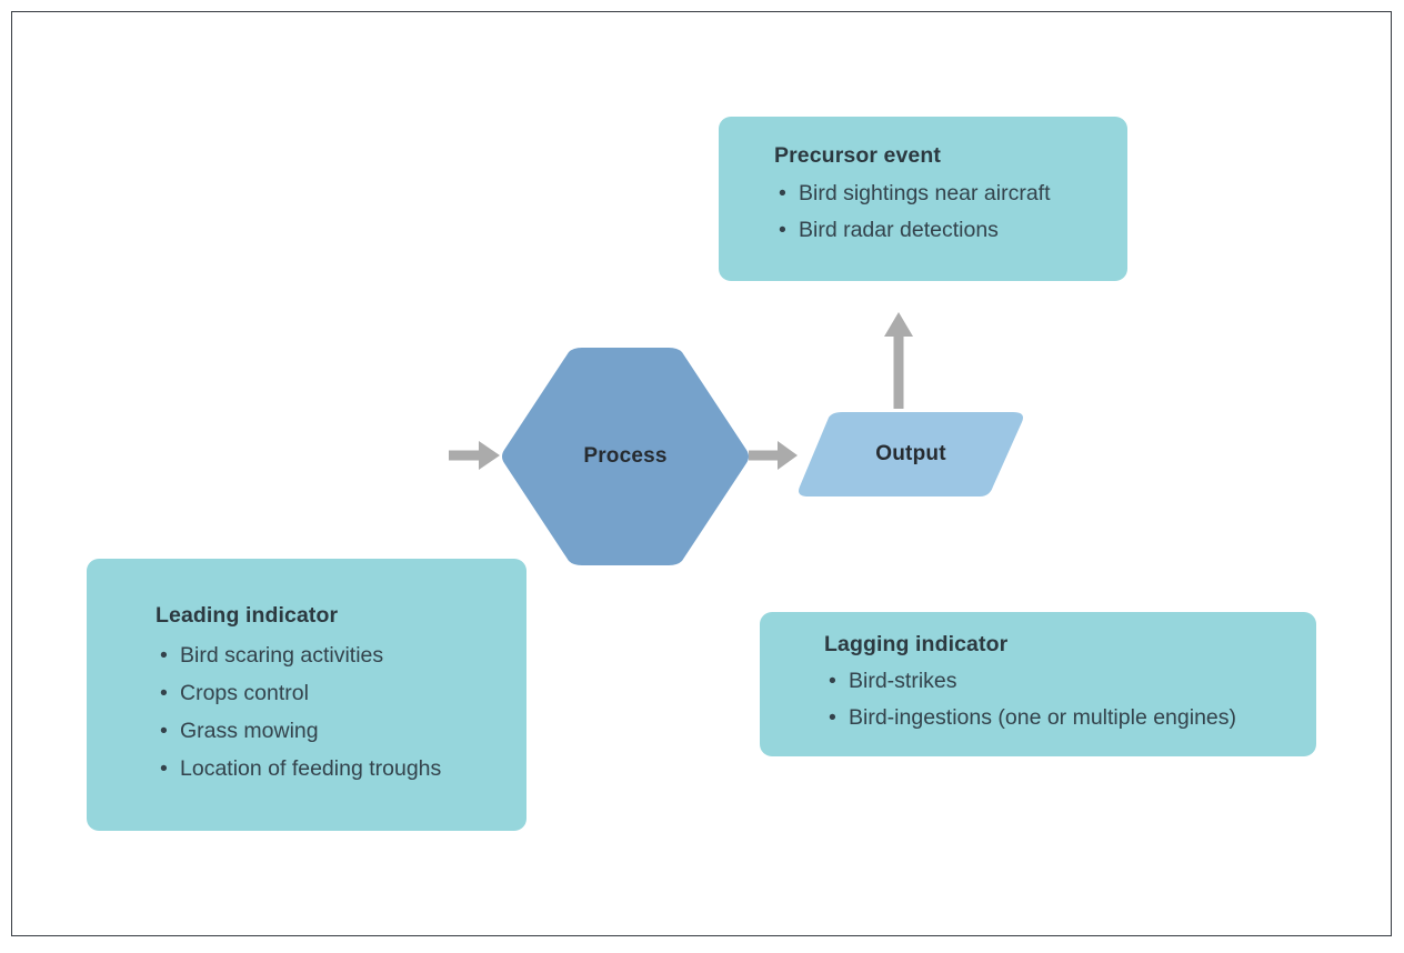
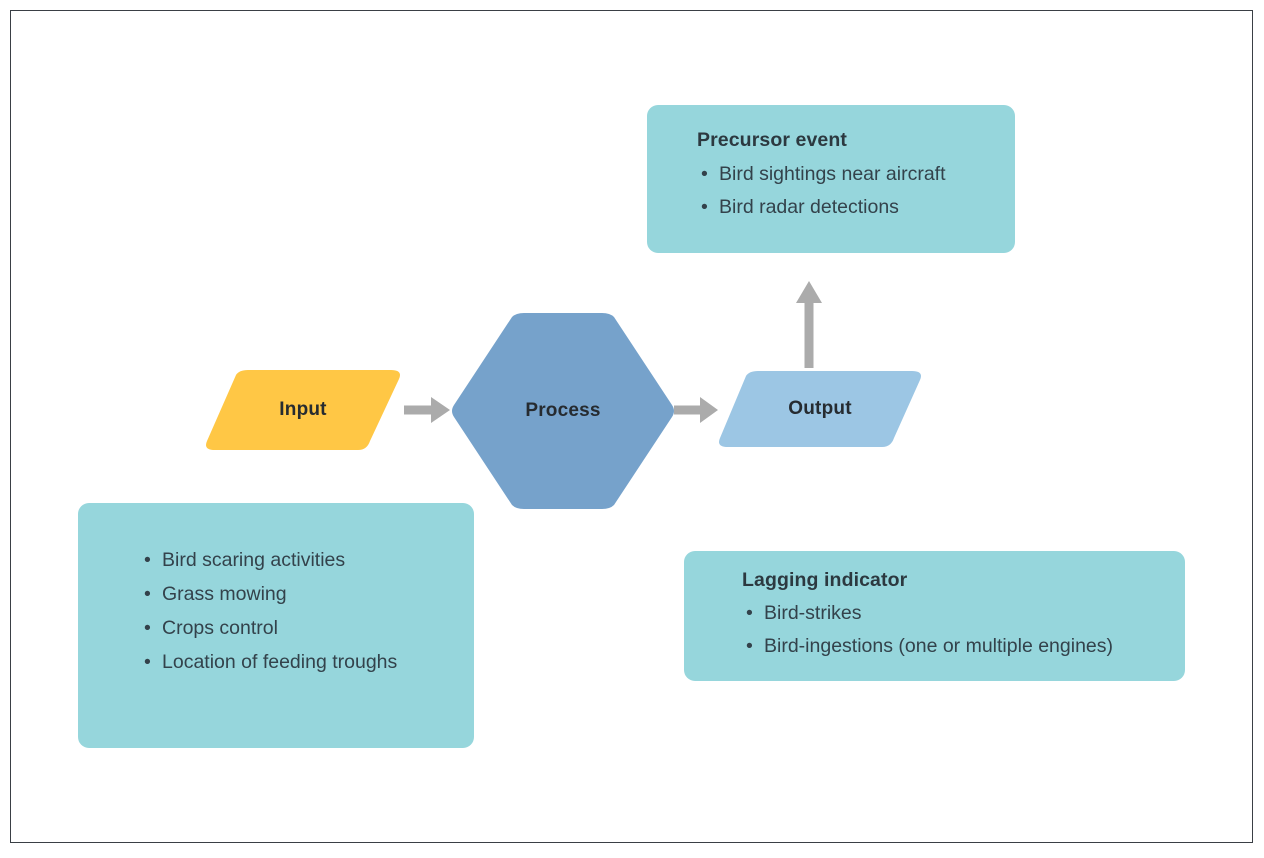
  Precursor event
  •
  Bird sightings near aircraft
  •
  Bird radar detections
- Leading indicator
  •
  Bird scaring activities
  •
- Crops control
+ Grass mowing
  •
- Grass mowing
+ Crops control
  •
  Location of feeding troughs
  Lagging indicator
  •
  Bird-strikes
  •
  Bird-ingestions (one or multiple engines)
+ Input
  Process
  Output
